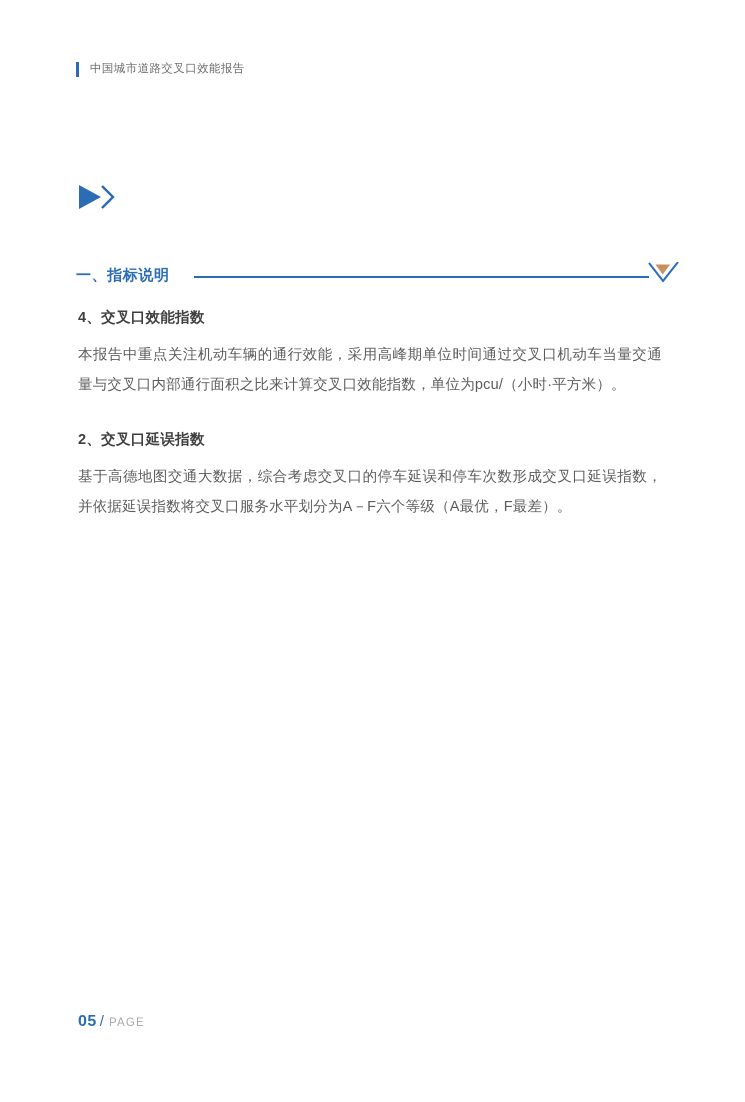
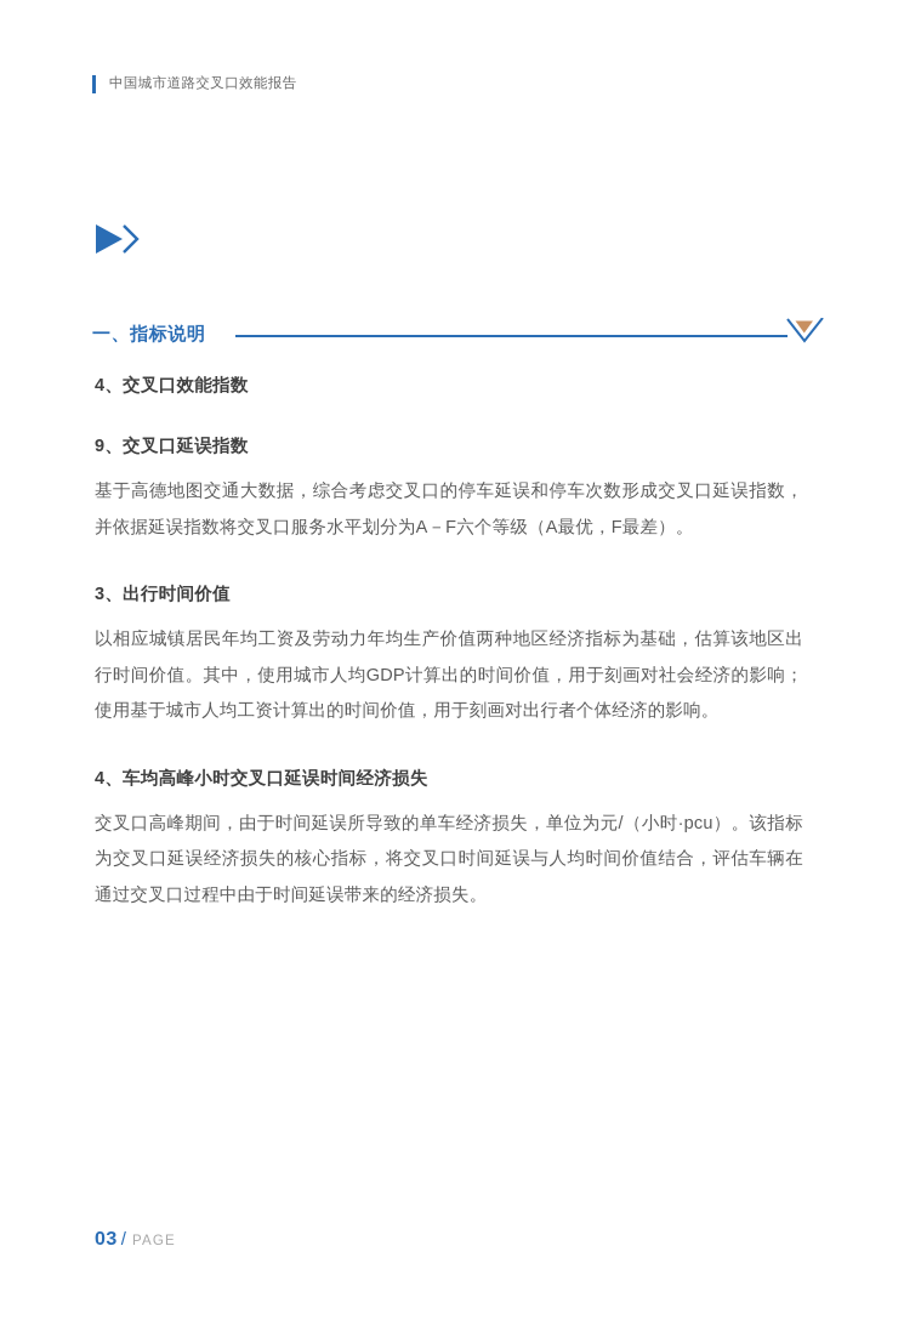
  中国城市道路交叉口效能报告
  一、指标说明
  4、交叉口效能指数
- 本报告中重点关注机动车辆的通行效能，采用高峰期单位时间通过交叉口机动车当量交通量与交叉口内部通行面积之比来计算交叉口效能指数，单位为pcu/（小时·平方米）。
- 2、交叉口延误指数
+ 9、交叉口延误指数
  基于高德地图交通大数据，综合考虑交叉口的停车延误和停车次数形成交叉口延误指数，并依据延误指数将交叉口服务水平划分为A－F六个等级（A最优，F最差）。
+ 3、出行时间价值
+ 以相应城镇居民年均工资及劳动力年均生产价值两种地区经济指标为基础，估算该地区出行时间价值。其中，使用城市人均GDP计算出的时间价值，用于刻画对社会经济的影响；使用基于城市人均工资计算出的时间价值，用于刻画对出行者个体经济的影响。
+ 4、车均高峰小时交叉口延误时间经济损失
+ 交叉口高峰期间，由于时间延误所导致的单车经济损失，单位为元/（小时·pcu）。该指标为交叉口延误经济损失的核心指标，将交叉口时间延误与人均时间价值结合，评估车辆在通过交叉口过程中由于时间延误带来的经济损失。
- 05
+ 03
  /
  PAGE
